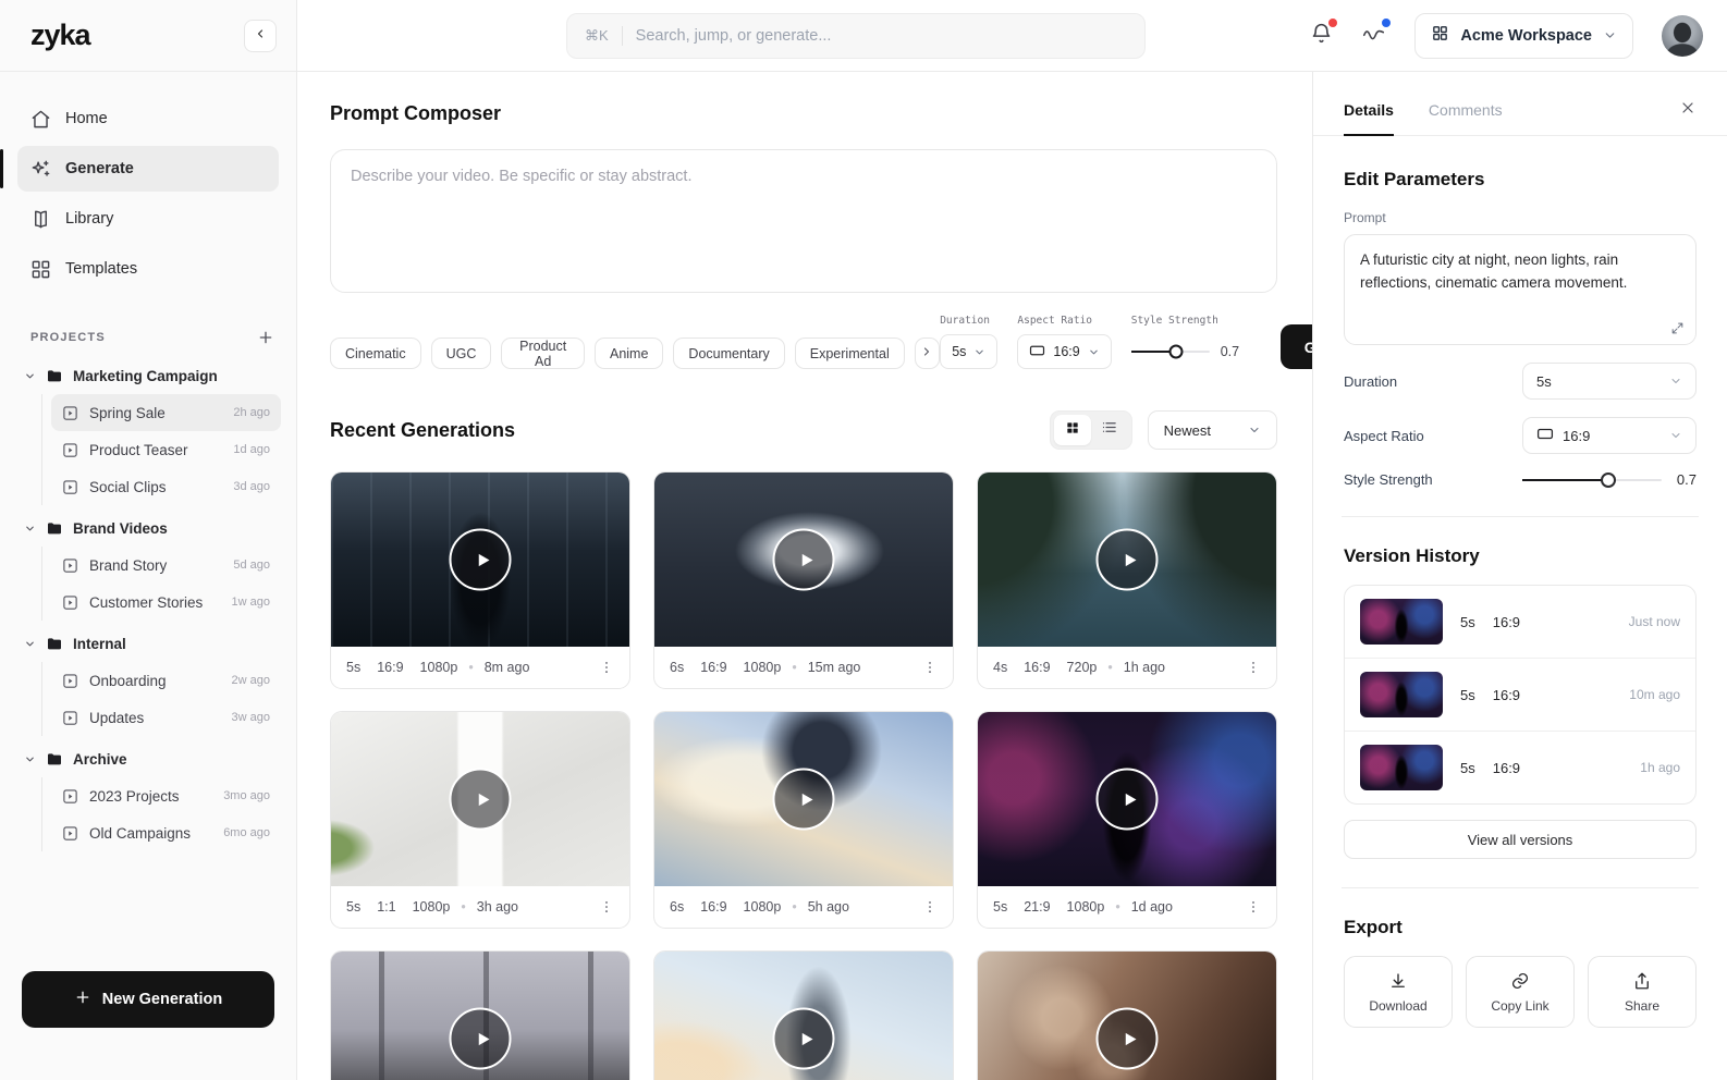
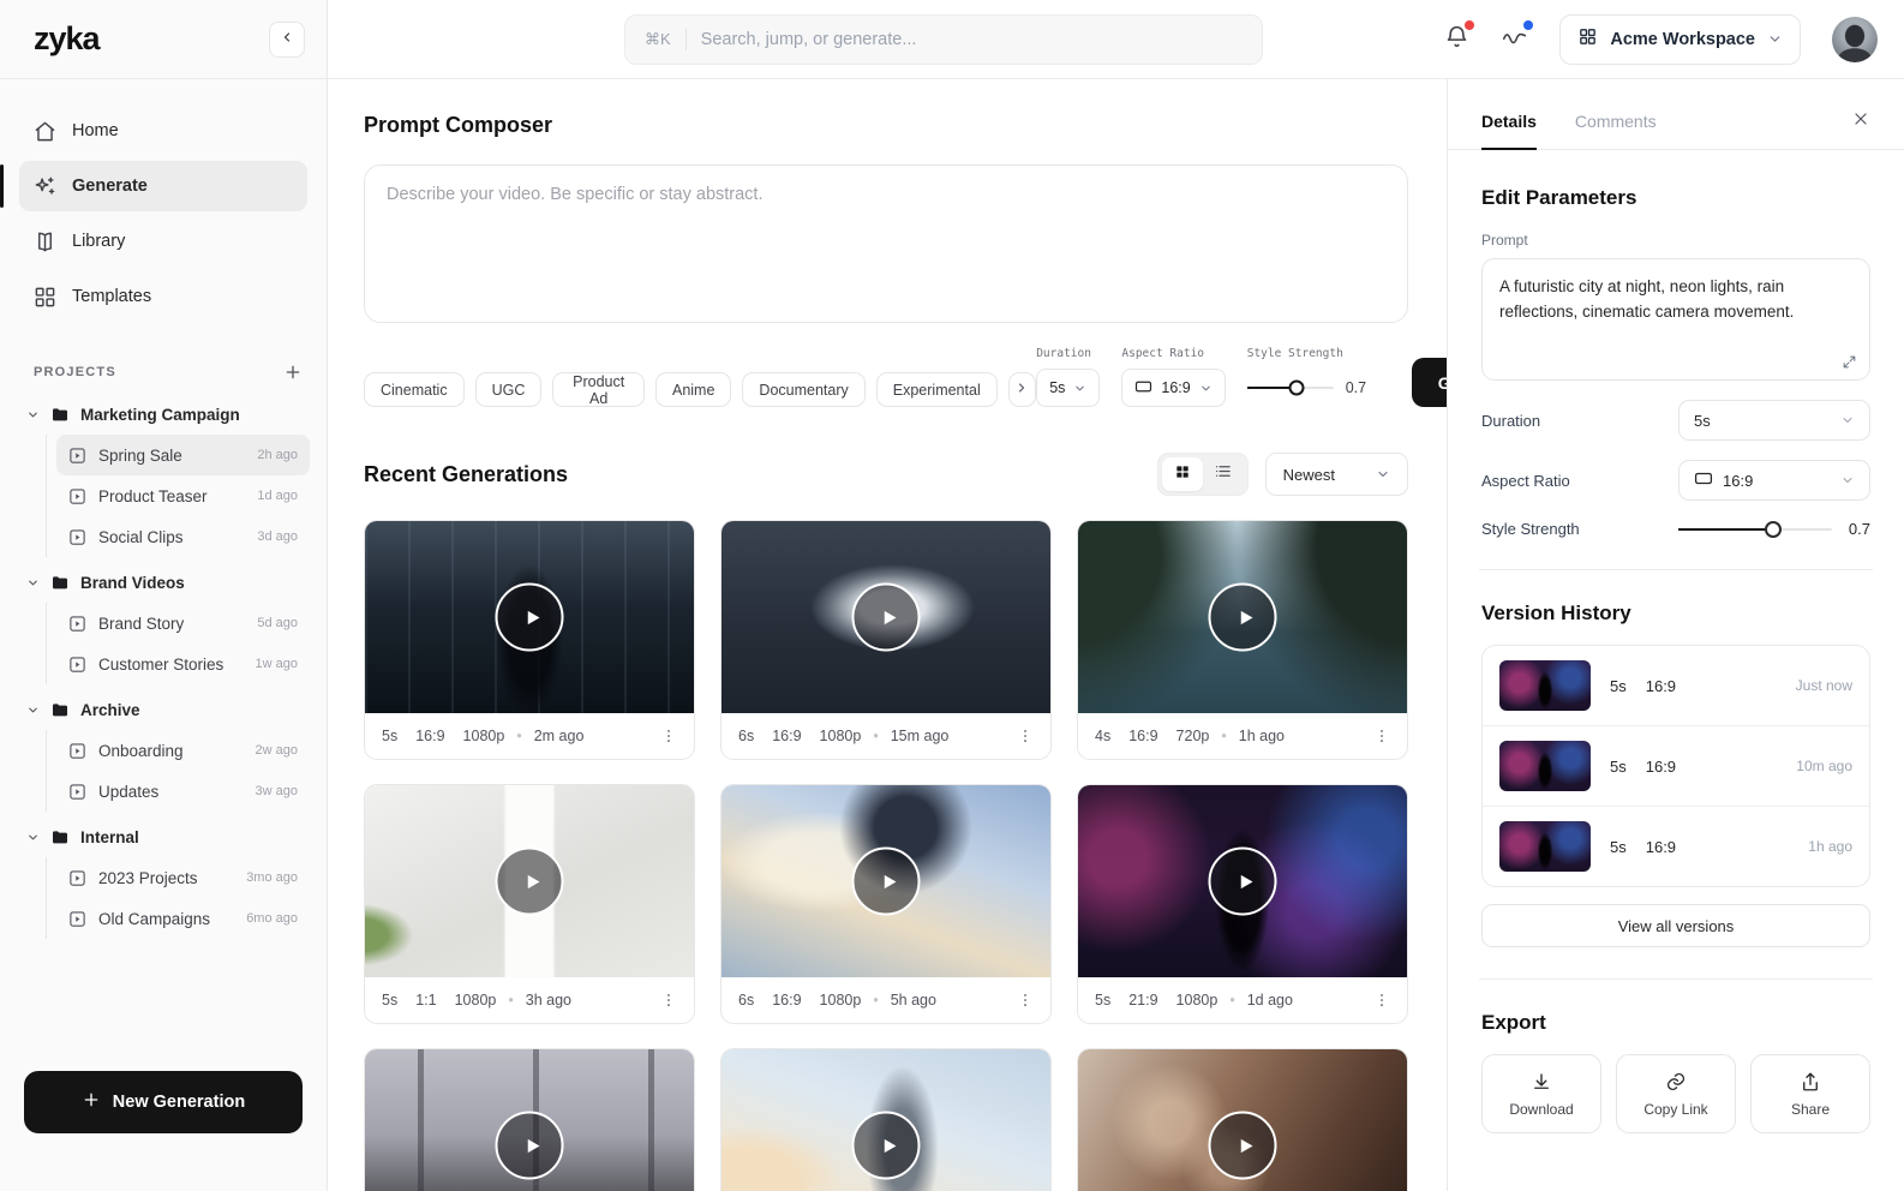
  zyka
  Home
  Generate
  Library
  Templates
  PROJECTS
  Marketing Campaign
  Spring Sale
  2h ago
  Product Teaser
  1d ago
  Social Clips
  3d ago
  Brand Videos
  Brand Story
  5d ago
  Customer Stories
  1w ago
- Internal
+ Archive
  Onboarding
  2w ago
  Updates
  3w ago
- Archive
+ Internal
  2023 Projects
  3mo ago
  Old Campaigns
  6mo ago
  New Generation
  ⌘K
  Search, jump, or generate...
  Acme Workspace
  Prompt Composer
  Describe your video. Be specific or stay abstract.
  Cinematic
  UGC
  Product Ad
  Anime
  Documentary
  Experimental
  Duration
  5s
  Aspect Ratio
  16:9
  Style Strength
  0.7
  Recent Generations
  Newest
  5s
  16:9
  1080p
  •
- 8m ago
+ 2m ago
  6s
  16:9
  1080p
  •
  15m ago
  4s
  16:9
  720p
  •
  1h ago
  5s
  1:1
  1080p
  •
  3h ago
  6s
  16:9
  1080p
  •
  5h ago
  5s
  21:9
  1080p
  •
  1d ago
  Details
  Comments
  Edit Parameters
  Prompt
  Duration
  5s
  Aspect Ratio
  16:9
  Style Strength
  0.7
  Version History
  5s
  16:9
  Just now
  5s
  16:9
  10m ago
  5s
  16:9
  1h ago
  View all versions
  Export
  Download
  Copy Link
  Share
